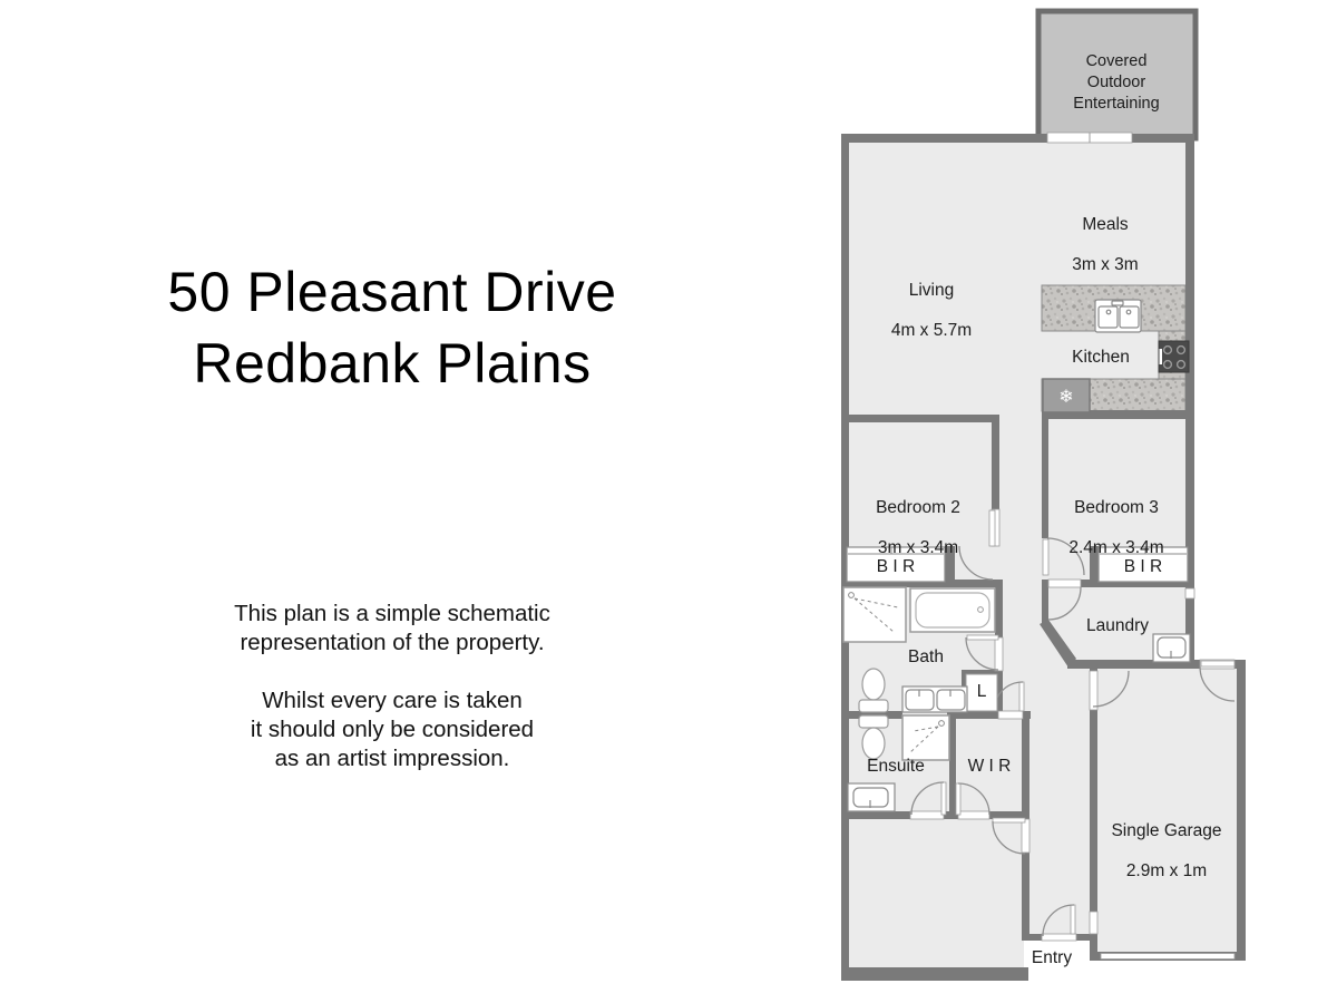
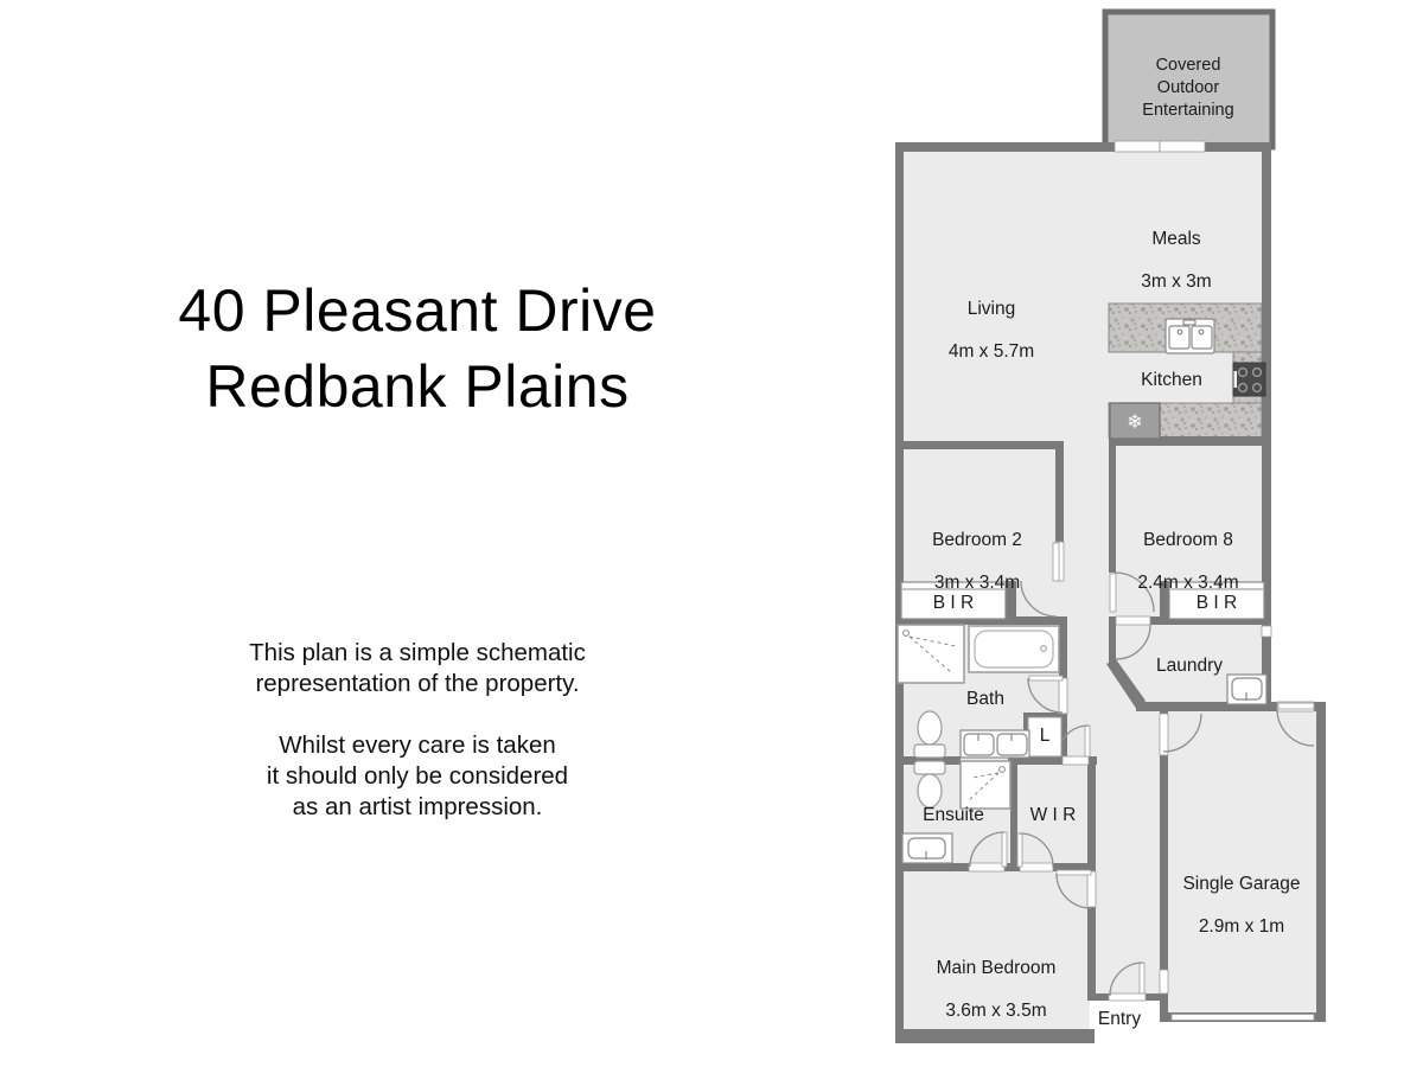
- 50 Pleasant Drive Redbank Plains
+ 40 Pleasant Drive Redbank Plains
  This plan is a simple schematic
  representation of the property.
  Whilst every care is taken
  it should only be considered
  as an artist impression.
  ❄
  Covered
  Outdoor
  Entertaining
  Living
  4m x 5.7m
  Meals
  3m x 3m
  Kitchen
  Bedroom 2
  3m x 3.4m
- Bedroom 3
+ Bedroom 8
  2.4m x 3.4m
  B I R
  B I R
  Bath
  Laundry
  L
  Ensuite
  W I R
+ Main Bedroom
+ 3.6m x 3.5m
  Single Garage
  2.9m x 1m
  Entry
